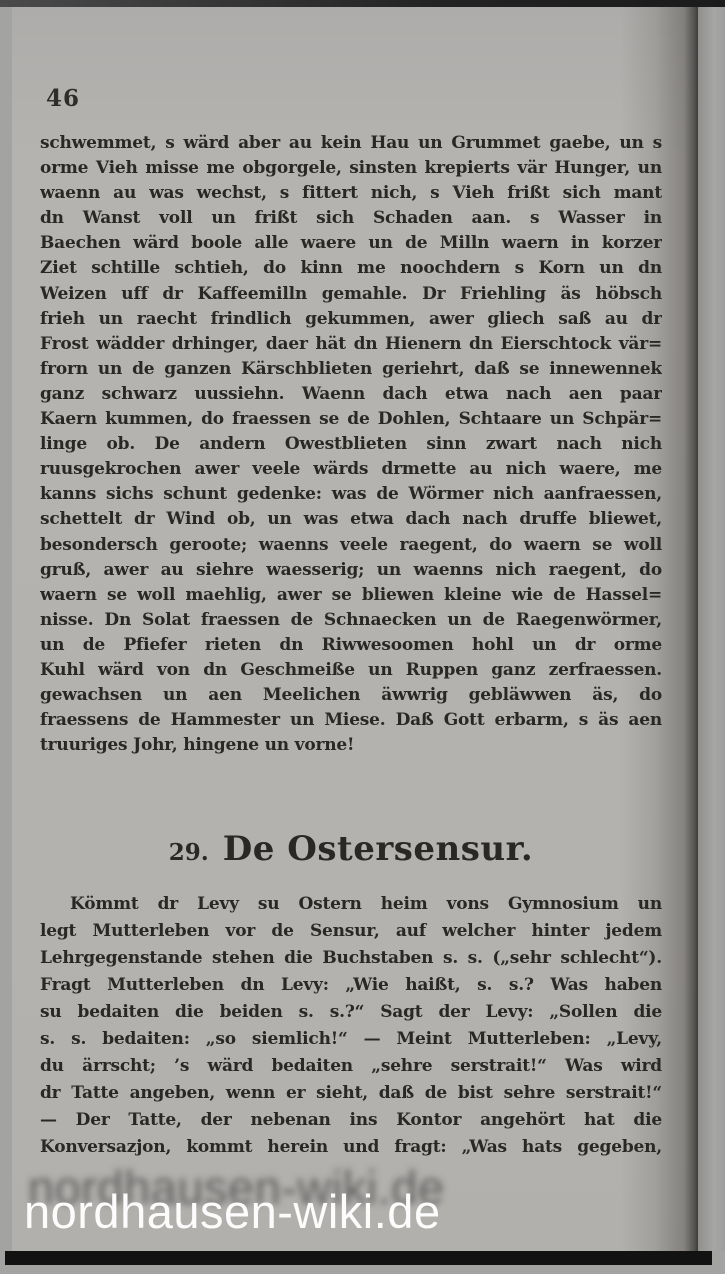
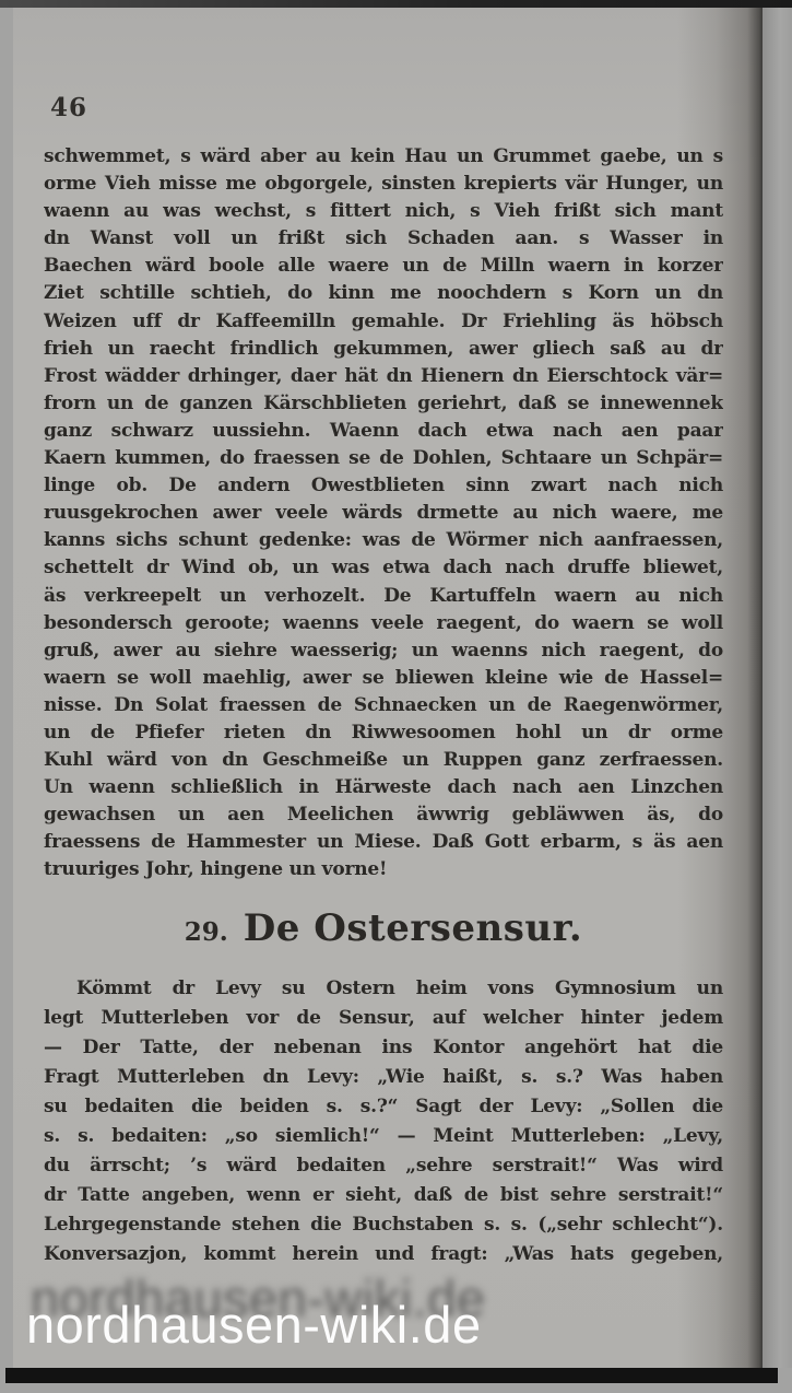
  46
  schwemmet, s wärd aber au kein Hau un Grummet gaebe, un s
  orme Vieh misse me obgorgele, sinsten krepierts vär Hunger, un
  waenn au was wechst, s fittert nich, s Vieh frißt sich mant
  dn Wanst voll un frißt sich Schaden aan. s Wasser in
  Baechen wärd boole alle waere un de Milln waern in korzer
  Ziet schtille schtieh, do kinn me noochdern s Korn un dn
  Weizen uff dr Kaffeemilln gemahle. Dr Friehling äs höbsch
  frieh un raecht frindlich gekummen, awer gliech saß au dr
  Frost wädder drhinger, daer hät dn Hienern dn Eierschtock vär=
  frorn un de ganzen Kärschblieten geriehrt, daß se innewennek
  ganz schwarz uussiehn. Waenn dach etwa nach aen paar
  Kaern kummen, do fraessen se de Dohlen, Schtaare un Schpär=
  linge ob. De andern Owestblieten sinn zwart nach nich
  ruusgekrochen awer veele wärds drmette au nich waere, me
  kanns sichs schunt gedenke: was de Wörmer nich aanfraessen,
  schettelt dr Wind ob, un was etwa dach nach druffe bliewet,
+ äs verkreepelt un verhozelt. De Kartuffeln waern au nich
  besondersch geroote; waenns veele raegent, do waern se woll
  gruß, awer au siehre waesserig; un waenns nich raegent, do
  waern se woll maehlig, awer se bliewen kleine wie de Hassel=
  nisse. Dn Solat fraessen de Schnaecken un de Raegenwörmer,
  un de Pfiefer rieten dn Riwwesoomen hohl un dr orme
  Kuhl wärd von dn Geschmeiße un Ruppen ganz zerfraessen.
+ Un waenn schließlich in Härweste dach nach aen Linzchen
  gewachsen un aen Meelichen äwwrig gebläwwen äs, do
  fraessens de Hammester un Miese. Daß Gott erbarm, s äs aen
  truuriges Johr, hingene un vorne!
  29. De Ostersensur.
  Kömmt dr Levy su Ostern heim vons Gymnosium un
  legt Mutterleben vor de Sensur, auf welcher hinter jedem
- Lehrgegenstande stehen die Buchstaben s. s. („sehr schlecht“).
+ — Der Tatte, der nebenan ins Kontor angehört hat die
  Fragt Mutterleben dn Levy: „Wie haißt, s. s.? Was haben
  su bedaiten die beiden s. s.?“ Sagt der Levy: „Sollen die
  s. s. bedaiten: „so siemlich!“ — Meint Mutterleben: „Levy,
  du ärrscht; ’s wärd bedaiten „sehre serstrait!“ Was wird
  dr Tatte angeben, wenn er sieht, daß de bist sehre serstrait!“
- — Der Tatte, der nebenan ins Kontor angehört hat die
+ Lehrgegenstande stehen die Buchstaben s. s. („sehr schlecht“).
  Konversazjon, kommt herein und fragt: „Was hats gegeben,
  nordhausen-wiki.de
